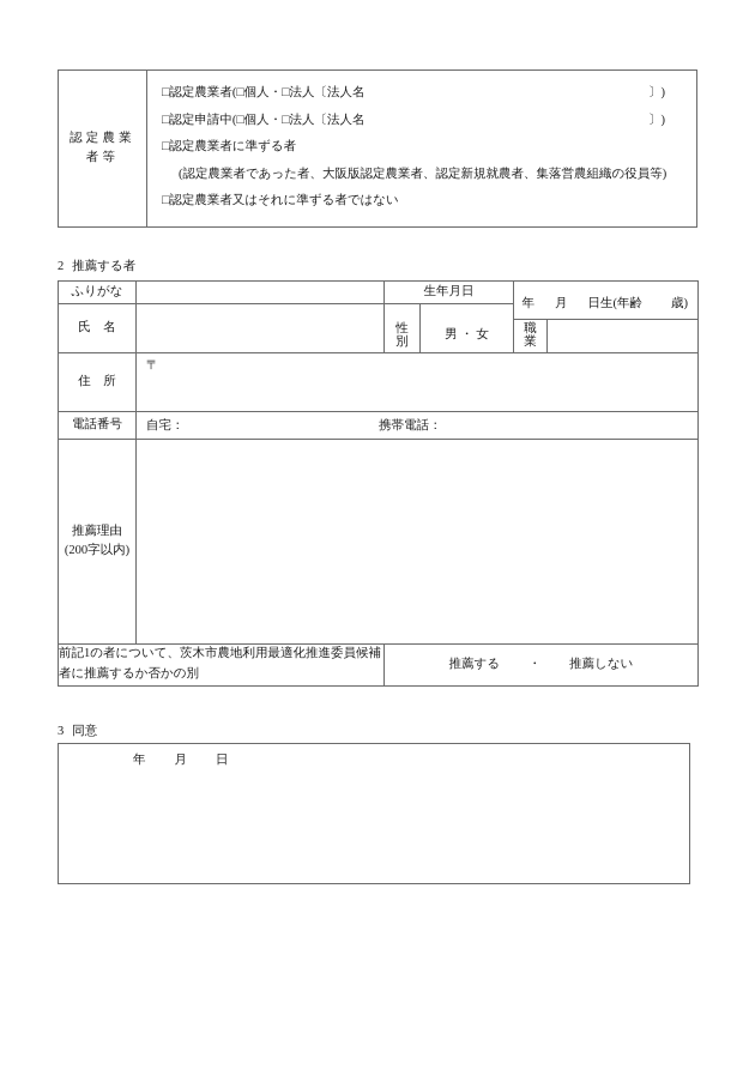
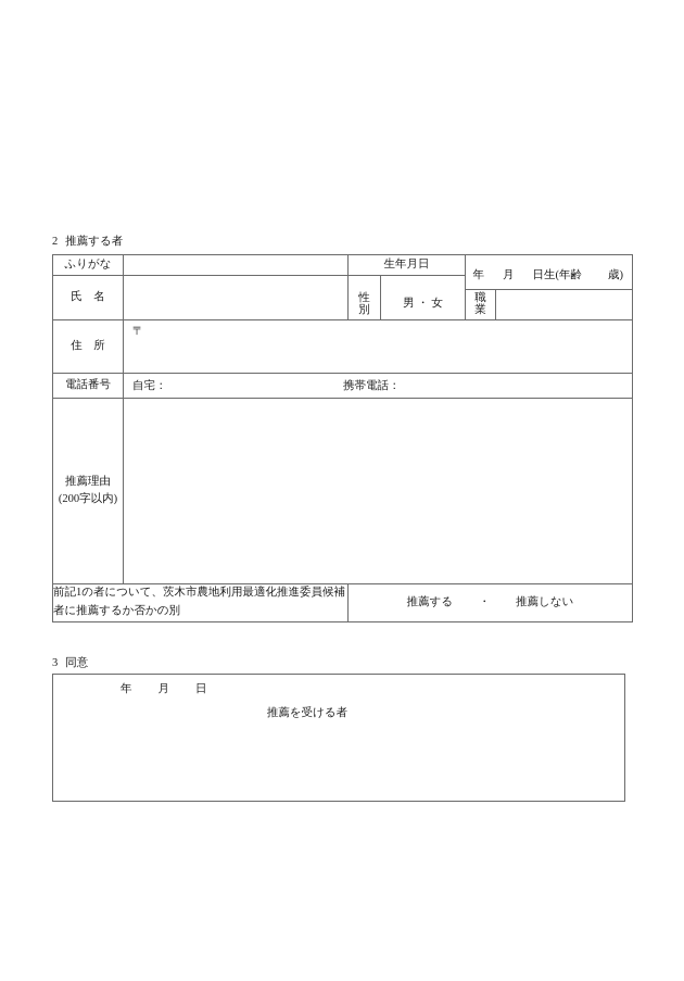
- 認定農業者等	□認定農業者(□個人・□法人〔法人名 〕) □認定申請中(□個人・□法人〔法人名 〕) □認定農業者に準ずる者 (認定農業者であった者、大阪版認定農業者、認定新規就農者、集落営農組織の役員等) □認定農業者又はそれに準ずる者ではない
  2 推薦する者
  ふりがな		生年月日	年 月 日生(年齢 歳)
  氏 名
  性別	男 ・ 女	職業
  住 所	〒
  電話番号	自宅： 携帯電話：
  推薦理由 (200字以内)
  前記1の者について、茨木市農地利用最適化推進委員候補者に推薦するか否かの別	推薦する ・ 推薦しない
  3 同意
  年 月 日
+ 推薦を受ける者
